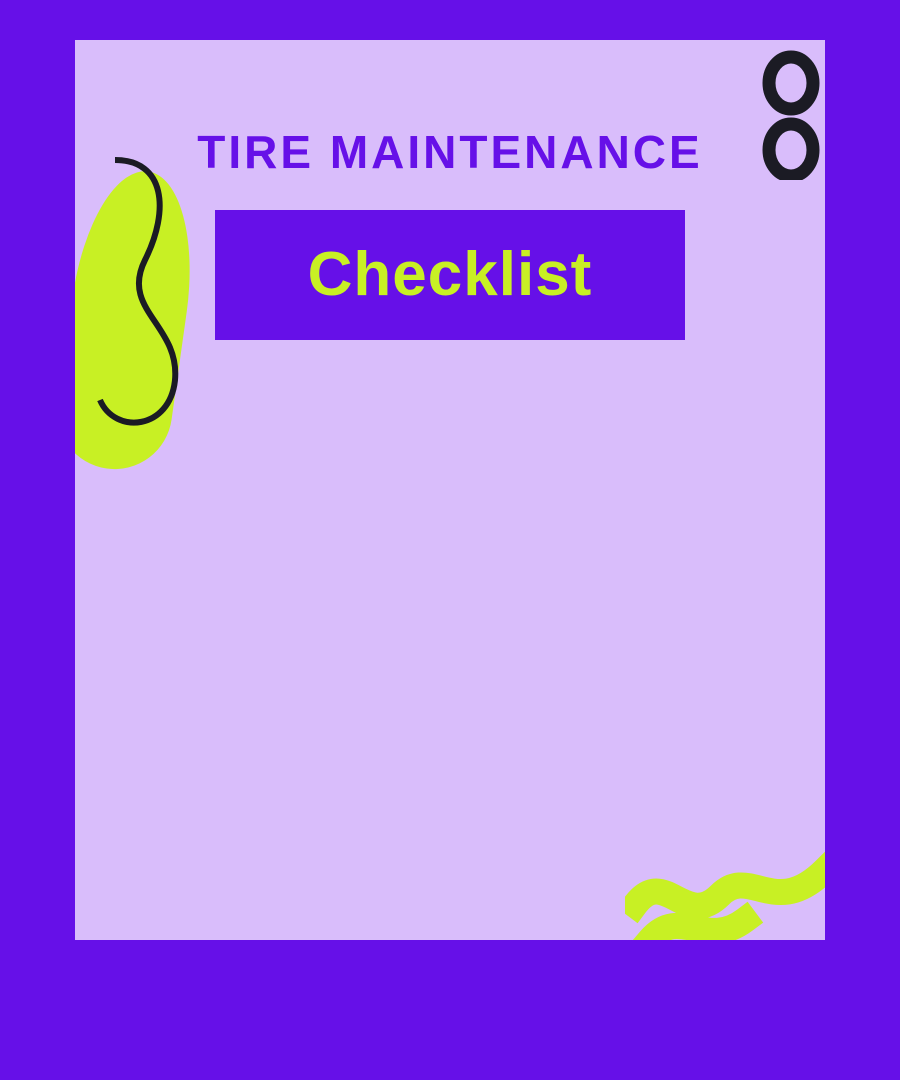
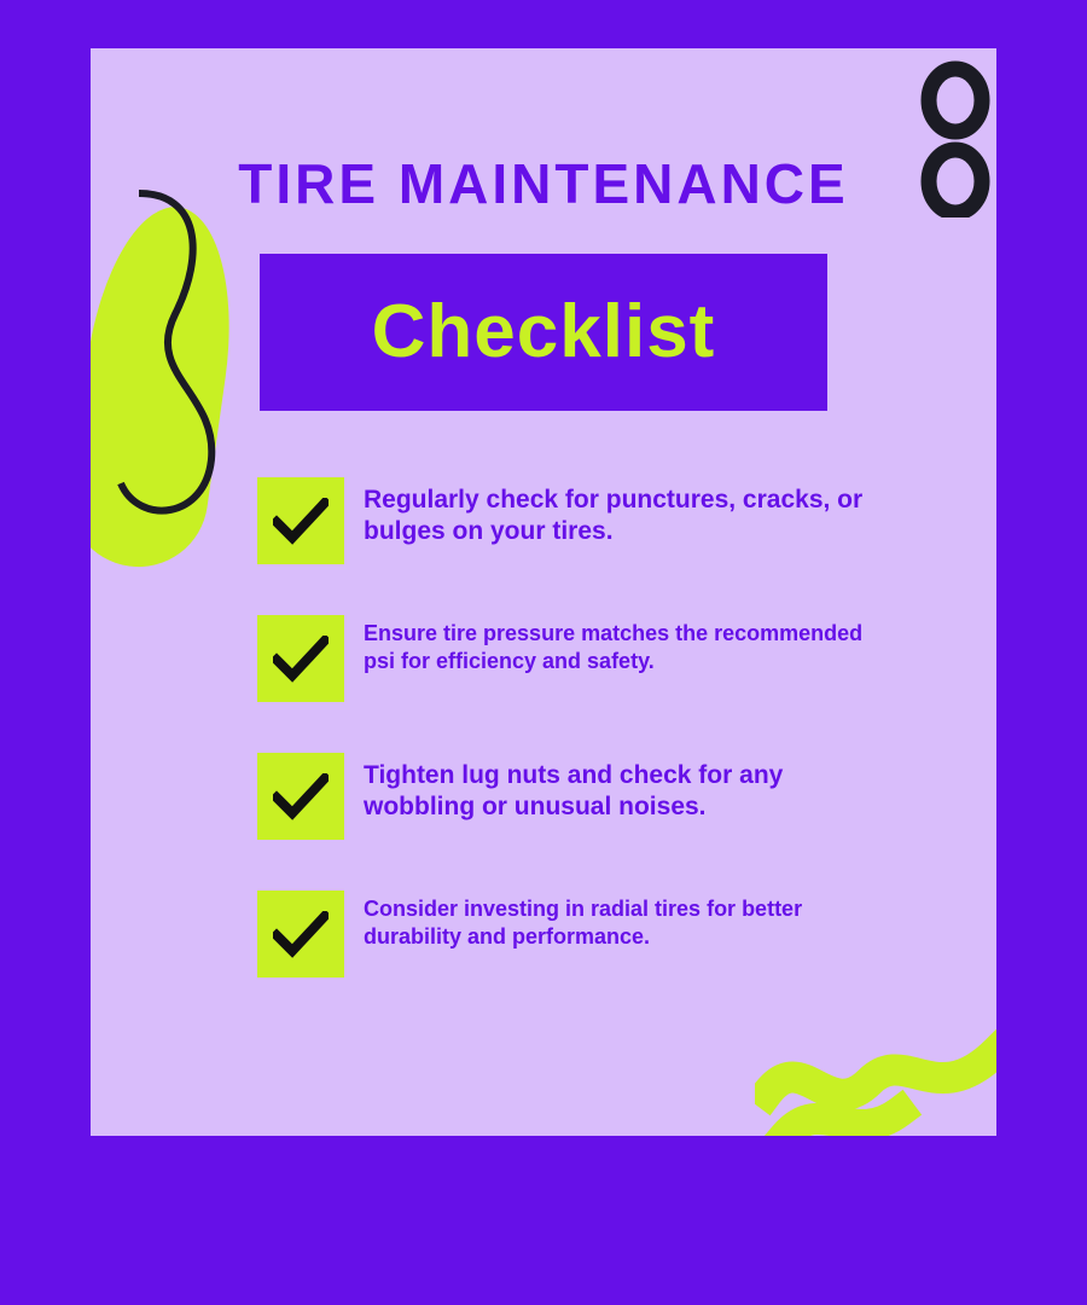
  TIRE MAINTENANCE
  Checklist
+ Regularly check for punctures, cracks, or bulges on your tires.
+ Ensure tire pressure matches the recommended psi for efficiency and safety.
+ Tighten lug nuts and check for any wobbling or unusual noises.
+ Consider investing in radial tires for better durability and performance.
